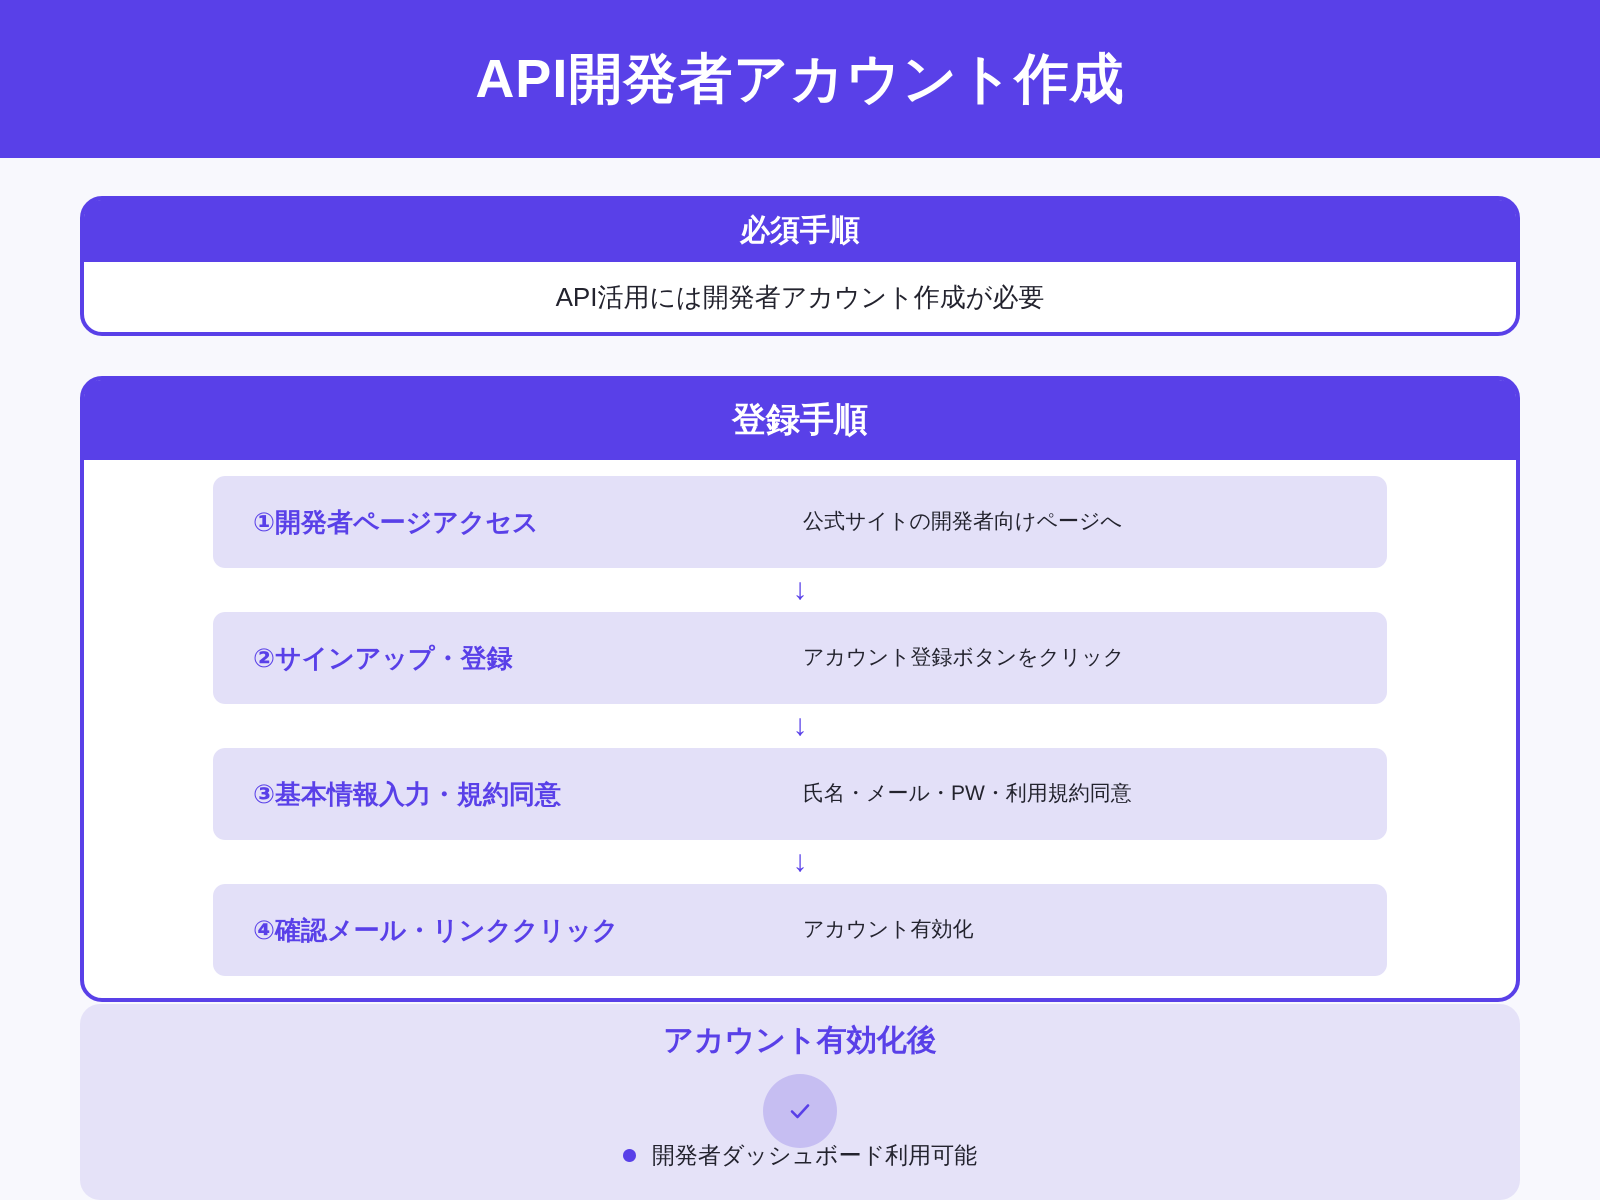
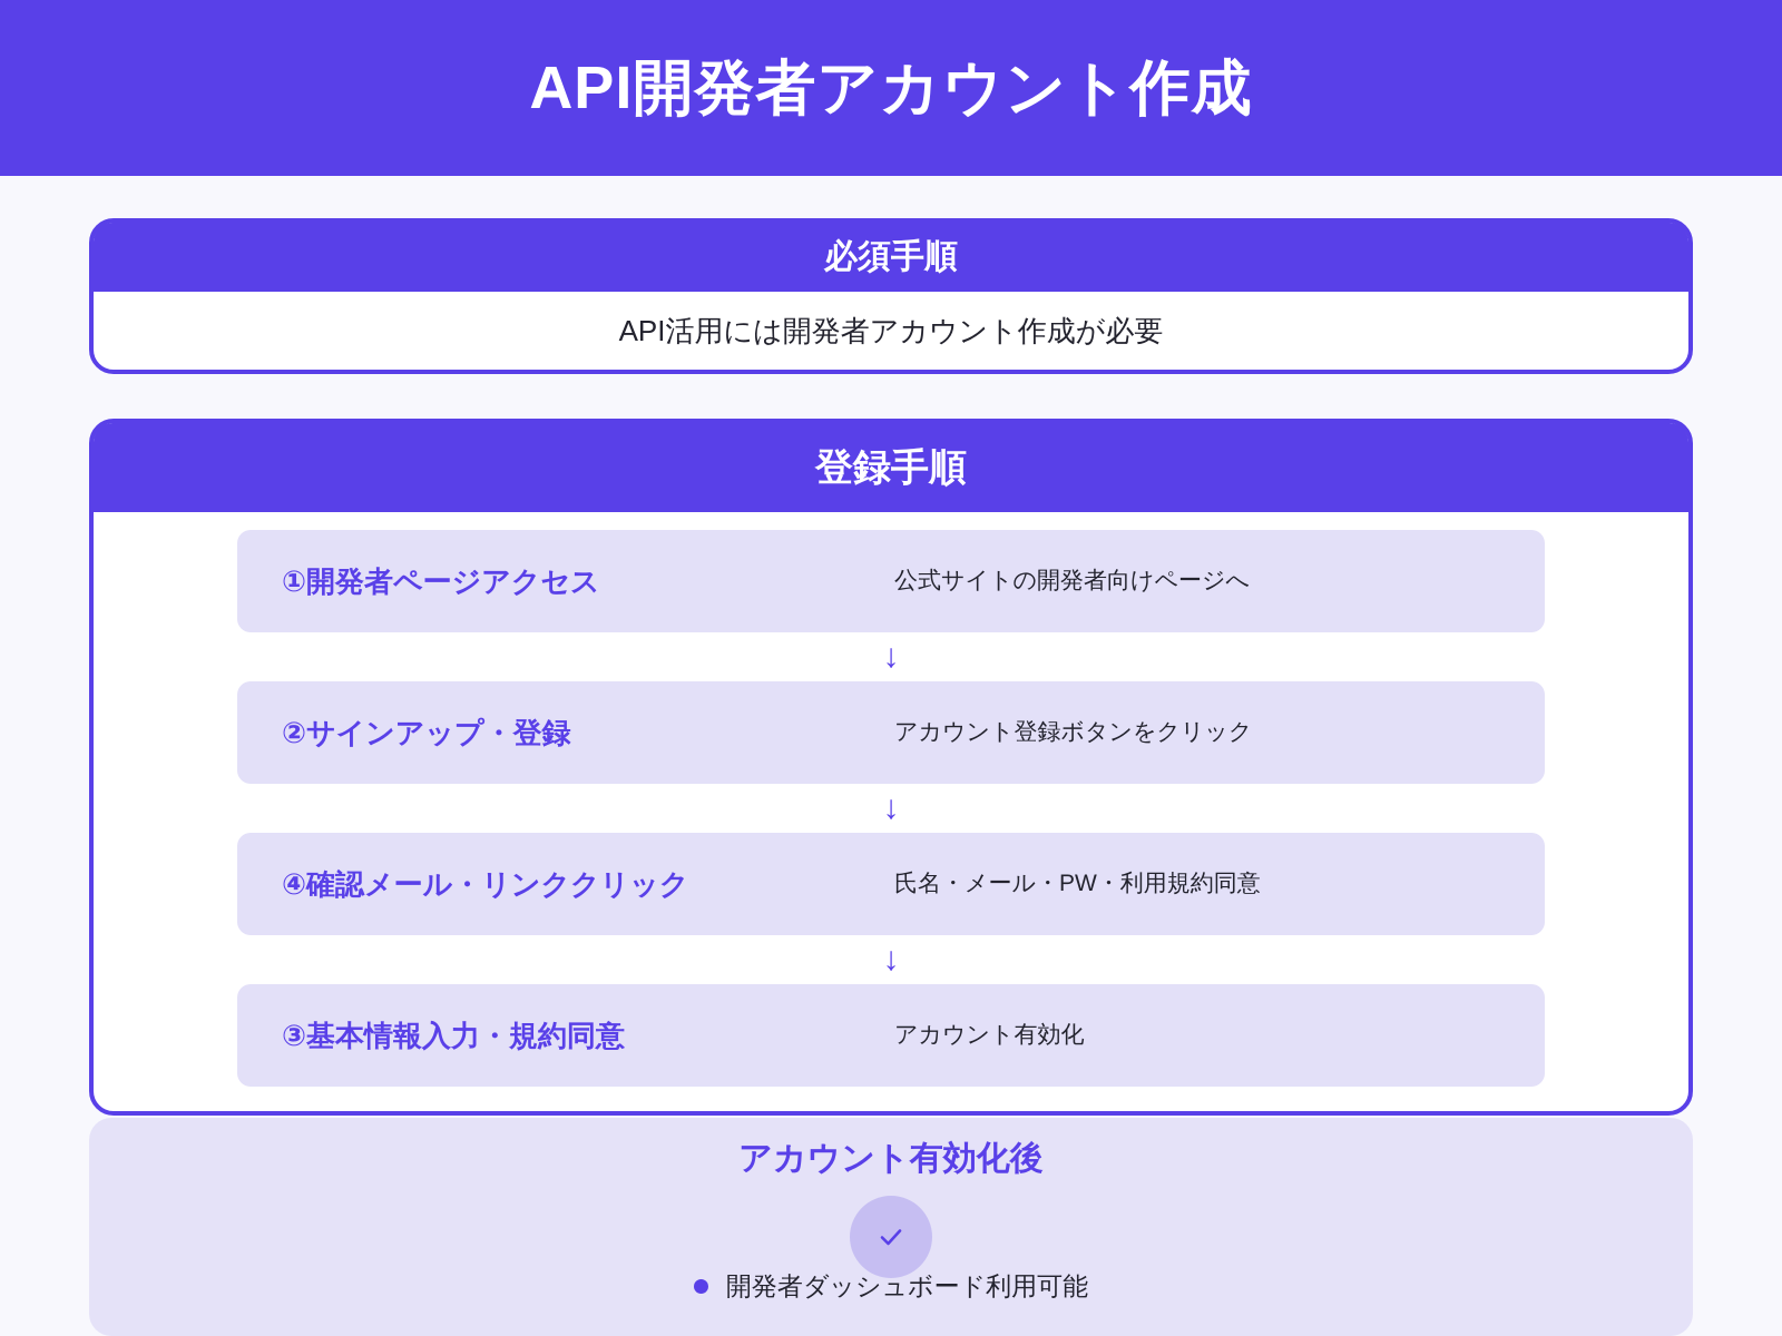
  API開発者アカウント作成
  必須手順
  API活用には開発者アカウント作成が必要
  登録手順
  ①開発者ページアクセス
  公式サイトの開発者向けページへ
  ↓
  ②サインアップ・登録
  アカウント登録ボタンをクリック
  ↓
- ③基本情報入力・規約同意
+ ④確認メール・リンククリック
  氏名・メール・PW・利用規約同意
  ↓
- ④確認メール・リンククリック
+ ③基本情報入力・規約同意
  アカウント有効化
  アカウント有効化後
  開発者ダッシュボード利用可能
